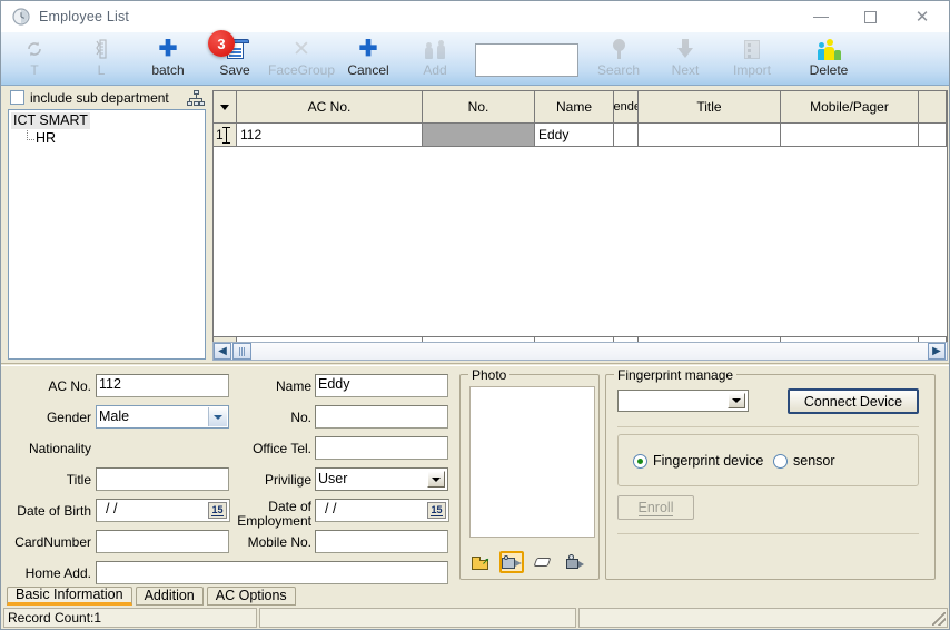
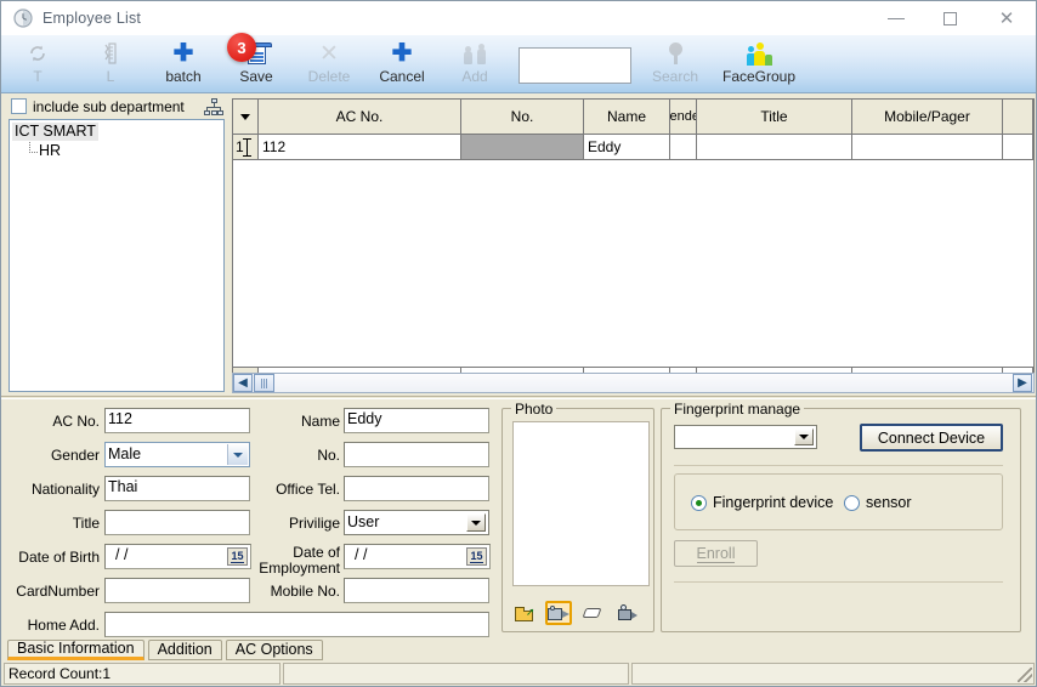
  Employee List
  ✕
  T
  L
  ✚
  batch
  3
  Save
  ✕
- FaceGroup
+ Delete
  ✚
  Cancel
  Add
  Search
- Next
- Import
- Delete
+ FaceGroup
  include sub department
  ICT SMART
  HR
  AC No.
  No.
  Name
  ende
  Title
  Mobile/Pager
  1
  112
  Eddy
  ◀
  ▶
  AC No.
  112
  Gender
  Male
  Nationality
+ Thai
  Title
  Date of Birth
  / /
  15
  CardNumber
  Home Add.
  Name
  Eddy
  No.
  Office Tel.
  Privilige
  User
  Date of Employment
  / /
  15
  Mobile No.
  Photo
  ➚
  Fingerprint manage
  Connect Device
  Fingerprint device
  sensor
  Enroll
  Basic Information
  Addition
  AC Options
  Record Count:1
